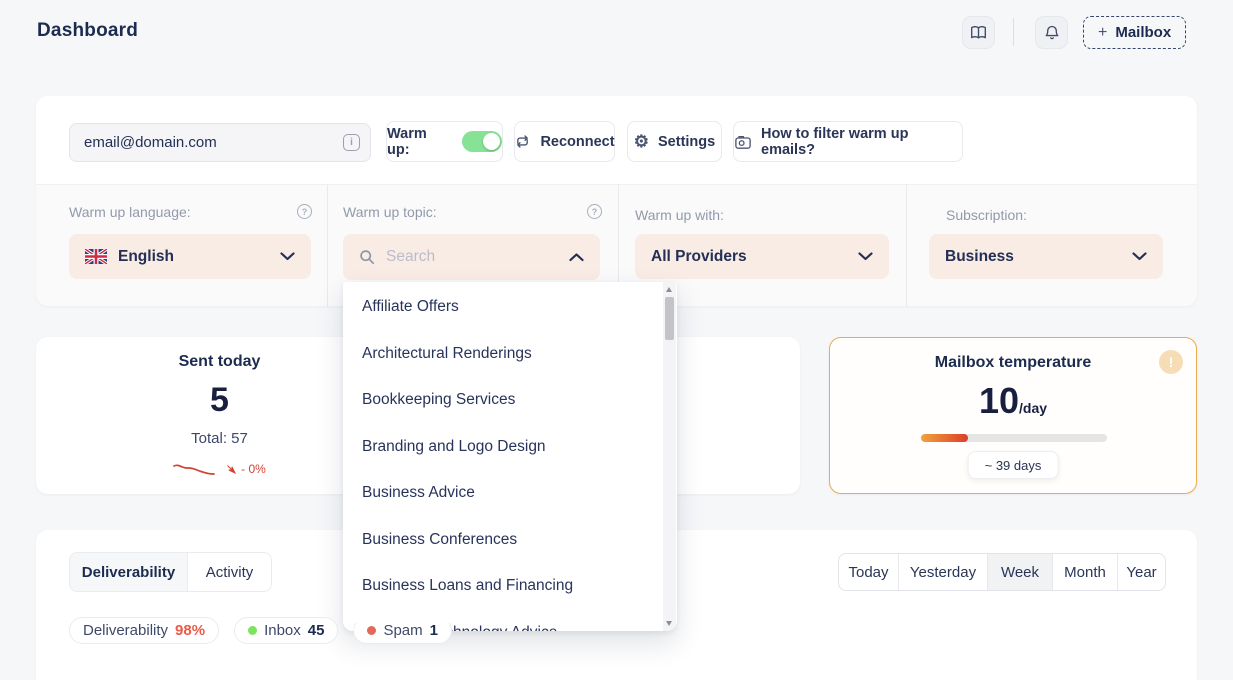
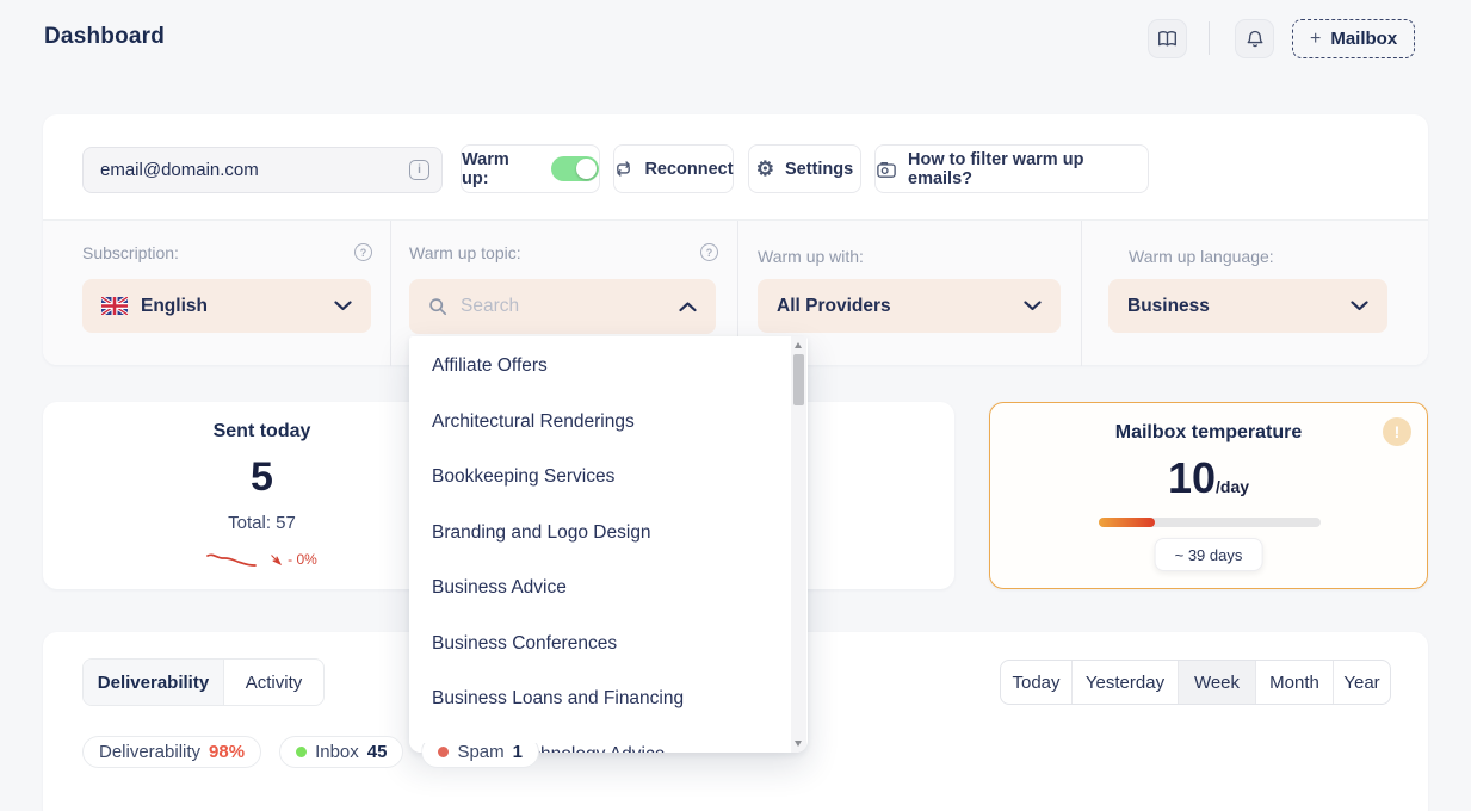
  Dashboard
  +
  Mailbox
  email@domain.com
  i
  Warm up:
  Reconnect
  ⚙
  Settings
  How to filter warm up emails?
- Warm up language:
+ Subscription:
  ?
  English
  Warm up topic:
  ?
  Search
  Warm up with:
  All Providers
- Subscription:
+ Warm up language:
  Business
  Sent today
  5
  Total: 57
  - 0%
  Mailbox temperature
  !
  10/day
  ~ 39 days
  Deliverability
  Activity
  Today
  Yesterday
  Week
  Month
  Year
  Deliverability
  98%
  Inbox
  45
  Spam
  1
  Affiliate Offers
  Architectural Renderings
  Bookkeeping Services
  Branding and Logo Design
  Business Advice
  Business Conferences
  Business Loans and Financing
